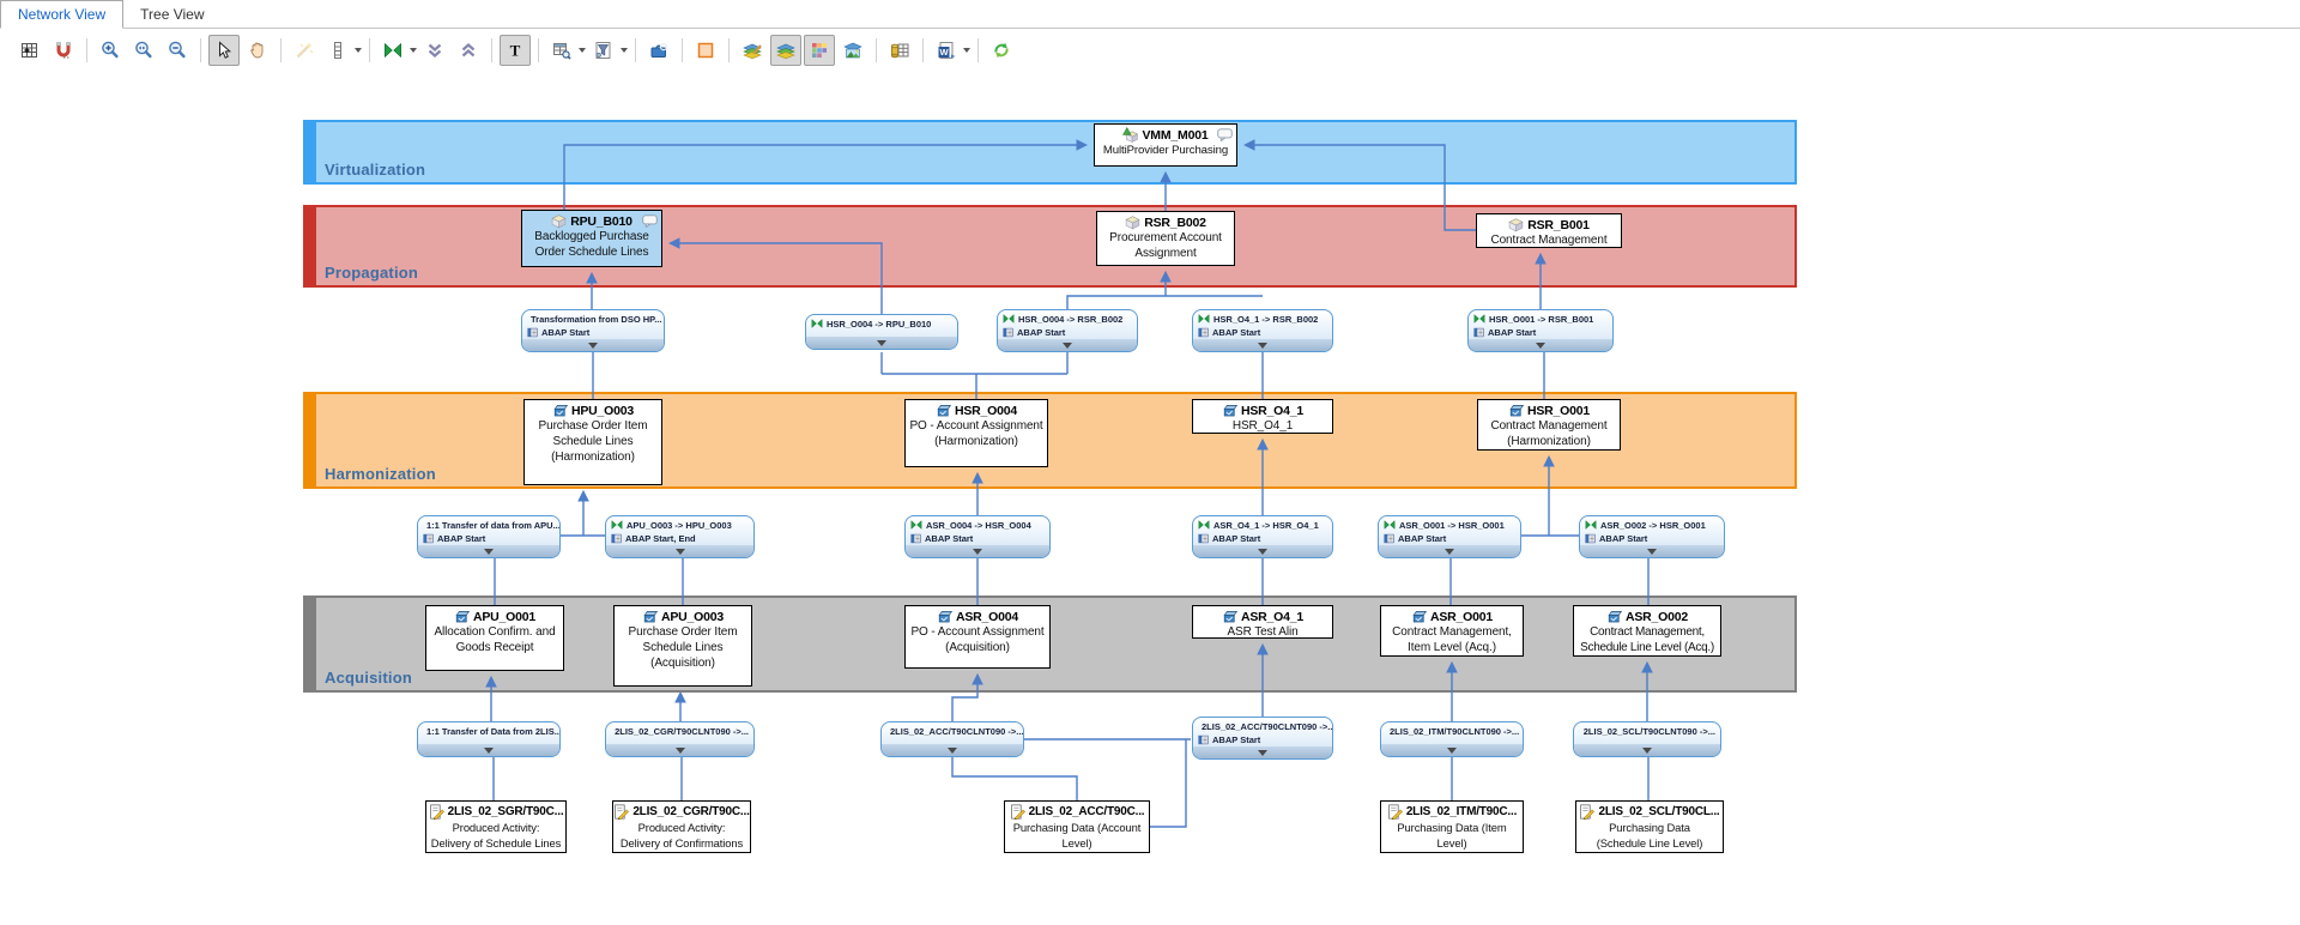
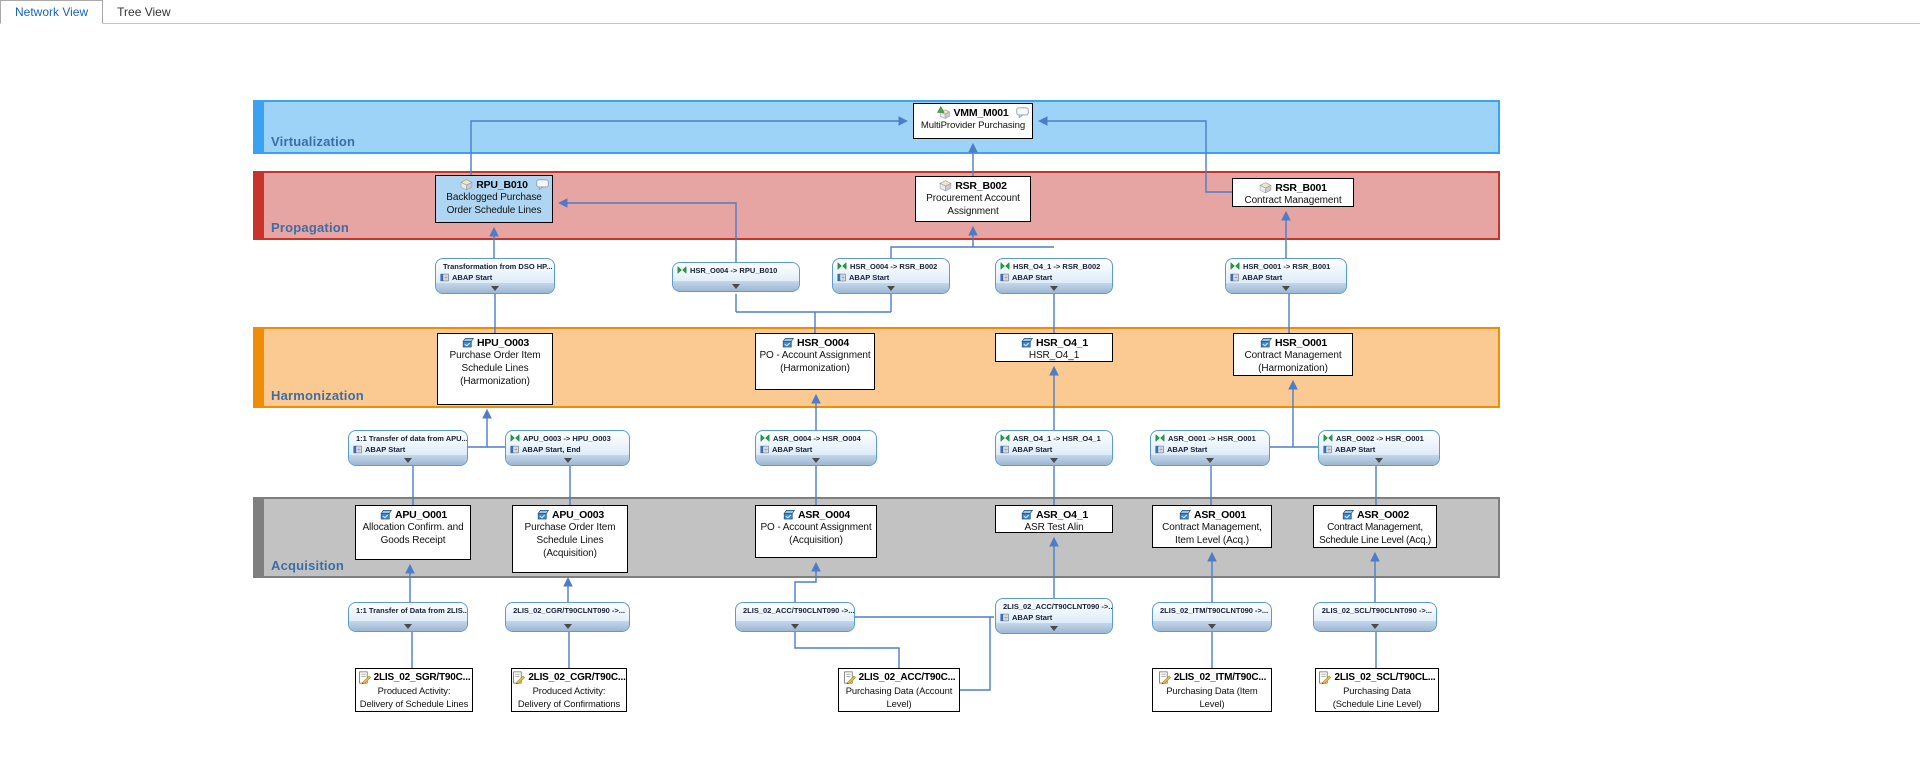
  Network View
  Tree View
- T
- W
  Virtualization
  Propagation
  Harmonization
  Acquisition
  VMM_M001
  MultiProvider Purchasing
  RPU_B010
  Backlogged Purchase
  Order Schedule Lines
  RSR_B002
  Procurement Account
  Assignment
  RSR_B001
  Contract Management
  HPU_O003
  Purchase Order Item
  Schedule Lines
  (Harmonization)
  HSR_O004
  PO - Account Assignment
  (Harmonization)
  HSR_O4_1
  HSR_O4_1
  HSR_O001
  Contract Management
  (Harmonization)
  APU_O001
  Allocation Confirm. and
  Goods Receipt
  APU_O003
  Purchase Order Item
  Schedule Lines
  (Acquisition)
  ASR_O004
  PO - Account Assignment
  (Acquisition)
  ASR_O4_1
  ASR Test Alin
  ASR_O001
  Contract Management,
  Item Level (Acq.)
  ASR_O002
  Contract Management,
  Schedule Line Level (Acq.)
  2LIS_02_SGR/T90C...
  Produced Activity:
  Delivery of Schedule Lines
  2LIS_02_CGR/T90C...
  Produced Activity:
  Delivery of Confirmations
  2LIS_02_ACC/T90C...
  Purchasing Data (Account
  Level)
  2LIS_02_ITM/T90C...
  Purchasing Data (Item
  Level)
  2LIS_02_SCL/T90CL...
  Purchasing Data
  (Schedule Line Level)
  Transformation from DSO HP...
  ABAP Start
  HSR_O004 -> RPU_B010
  HSR_O004 -> RSR_B002
  ABAP Start
  HSR_O4_1 -> RSR_B002
  ABAP Start
  HSR_O001 -> RSR_B001
  ABAP Start
  1:1 Transfer of data from APU...
  ABAP Start
  APU_O003 -> HPU_O003
  ABAP Start, End
  ASR_O004 -> HSR_O004
  ABAP Start
  ASR_O4_1 -> HSR_O4_1
  ABAP Start
  ASR_O001 -> HSR_O001
  ABAP Start
  ASR_O002 -> HSR_O001
  ABAP Start
  1:1 Transfer of Data from 2LIS..
  2LIS_02_CGR/T90CLNT090 ->...
  2LIS_02_ACC/T90CLNT090 ->...
  2LIS_02_ACC/T90CLNT090 ->..
  ABAP Start
  2LIS_02_ITM/T90CLNT090 ->...
  2LIS_02_SCL/T90CLNT090 ->...
